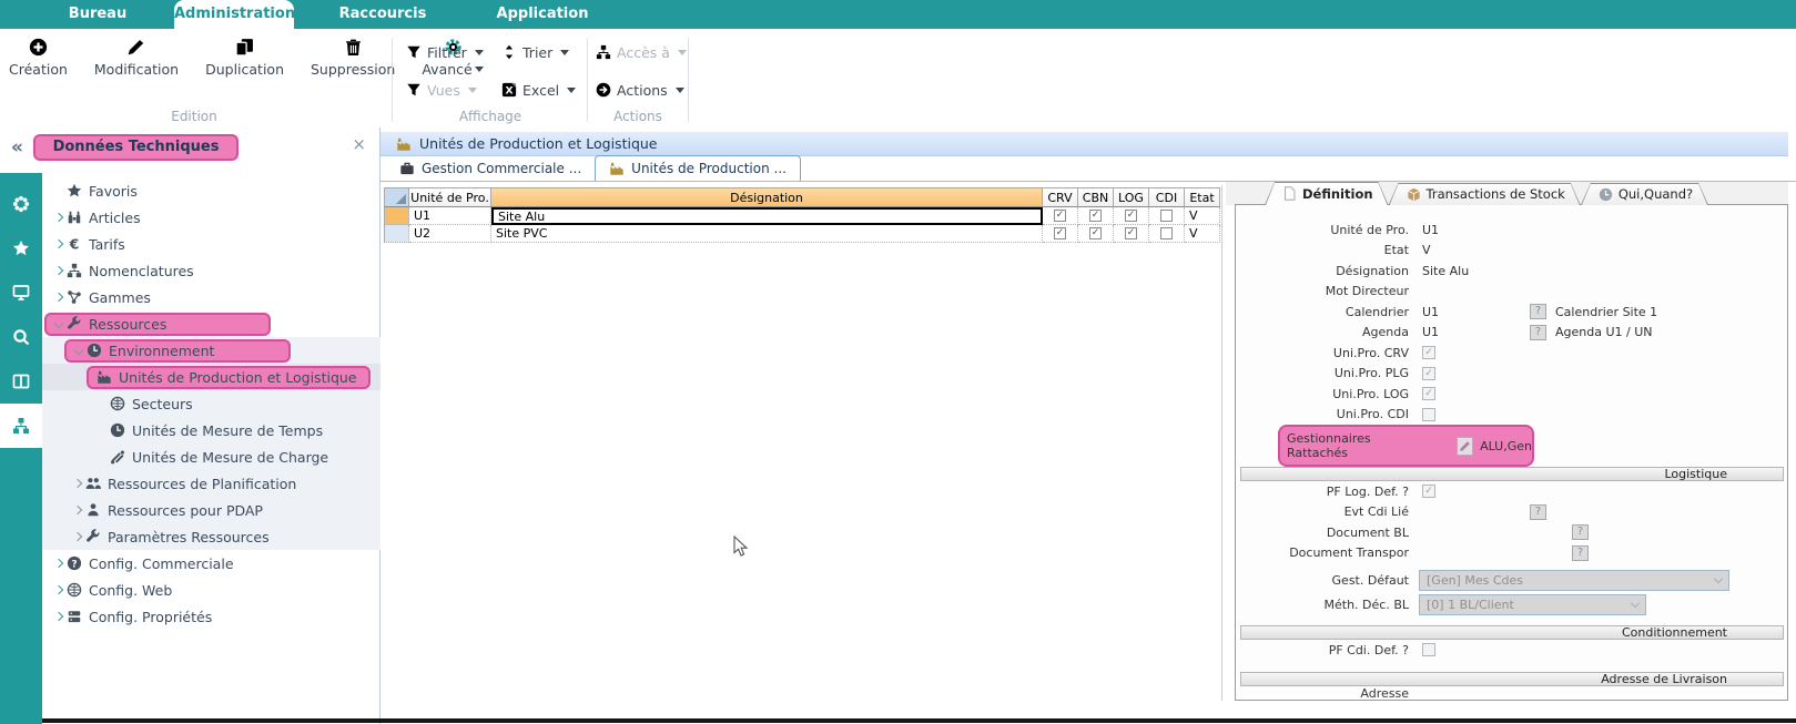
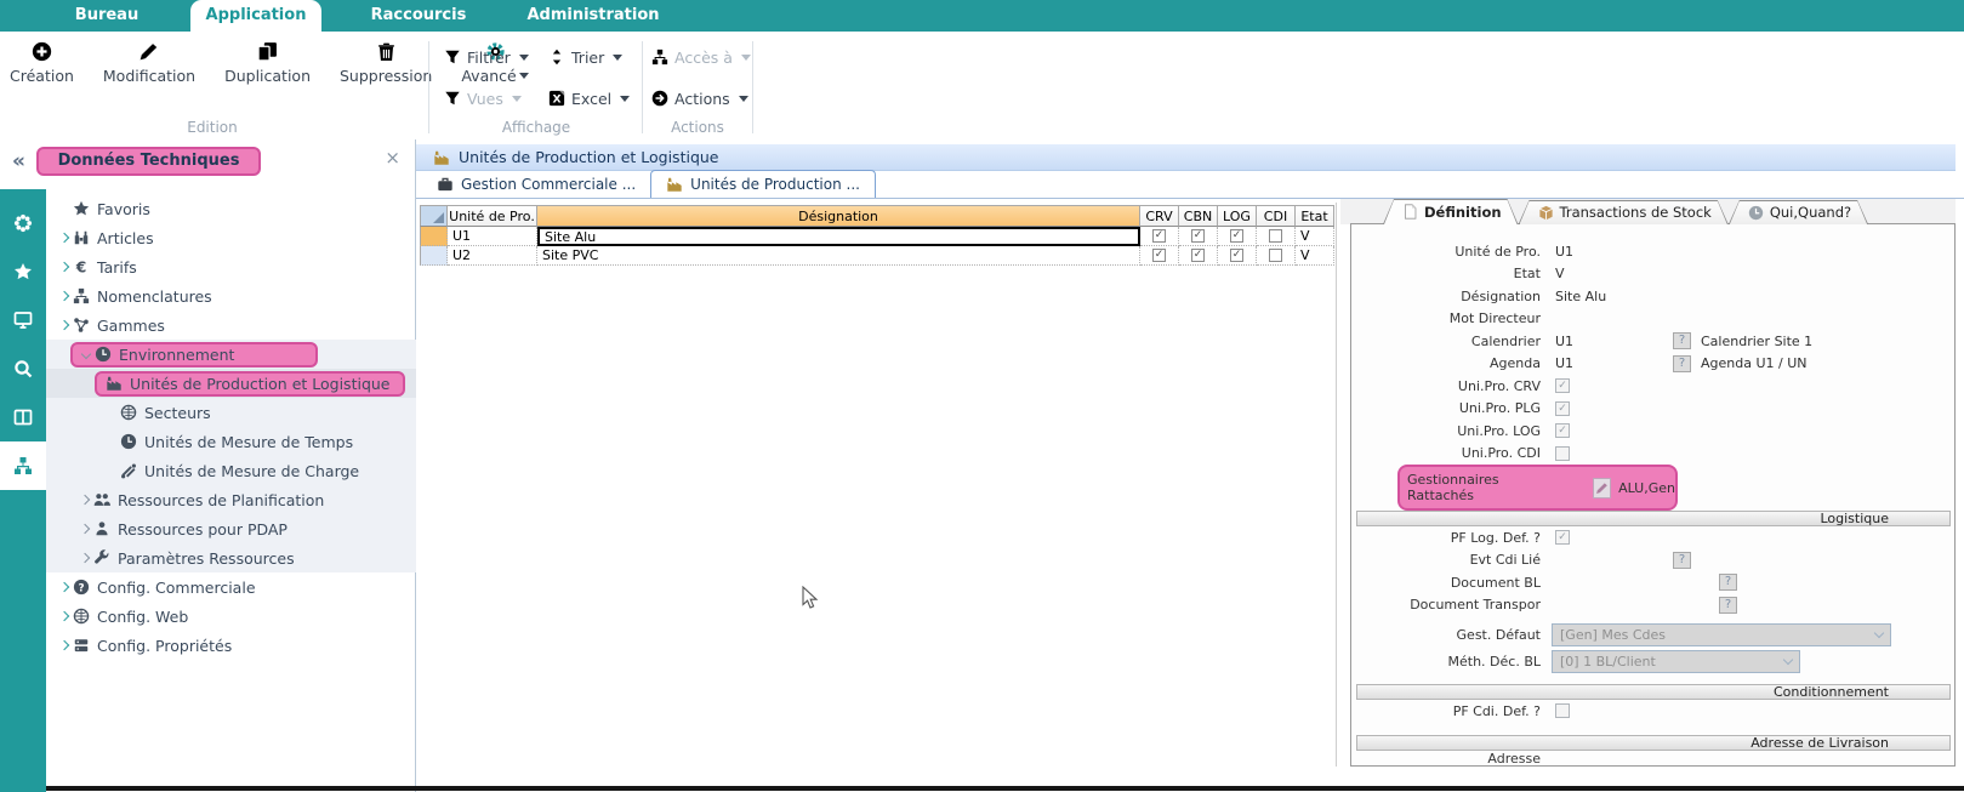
  Bureau
- Administration
+ Application
  Raccourcis
- Application
+ Administration
  Création
  Modification
  Duplication
  Suppressio
  Avancé
  Edition
  Filtrer
  Vues
  Trier
  Excel
  Affichage
  Accès à
  Actions
  Actions
  «
  Données Techniques
  ×
  Favoris
  Articles
  Tarifs
  Nomenclatures
  Gammes
- Ressources
  Environnement
  Unités de Production et Logistique
  Secteurs
  Unités de Mesure de Temps
  Unités de Mesure de Charge
  Ressources de Planification
  Ressources pour PDAP
  Paramètres Ressources
  Config. Commerciale
  Config. Web
  Config. Propriétés
  Unités de Production et Logistique
  Gestion Commerciale ...
  Unités de Production ...
  Unité de Pro.
  Désignation
  CRV
  CBN
  LOG
  CDI
  Etat
  U1
  Site Alu
  ✓
  ✓
  ✓
  V
  U2
  Site PVC
  ✓
  ✓
  ✓
  V
  Définition
  Transactions de Stock
  Qui,Quand?
  Unité de Pro.
  U1
  Etat
  V
  Désignation
  Site Alu
  Mot Directeur
  Calendrier
  U1
  ?
  Calendrier Site 1
  Agenda
  U1
  ?
  Agenda U1 / UN
  Uni.Pro. CRV
  ✓
  Uni.Pro. PLG
  ✓
  Uni.Pro. LOG
  ✓
  Uni.Pro. CDI
  Gestionnaires Rattachés
  ALU,Gen
  Logistique
  PF Log. Def. ?
  ✓
  Evt Cdi Lié
  ?
  Document BL
  ?
  Document Transpor
  ?
  Gest. Défaut
  [Gen] Mes Cdes
  Méth. Déc. BL
  [0] 1 BL/Client
  Conditionnement
  PF Cdi. Def. ?
  Adresse de Livraison
  Adresse
